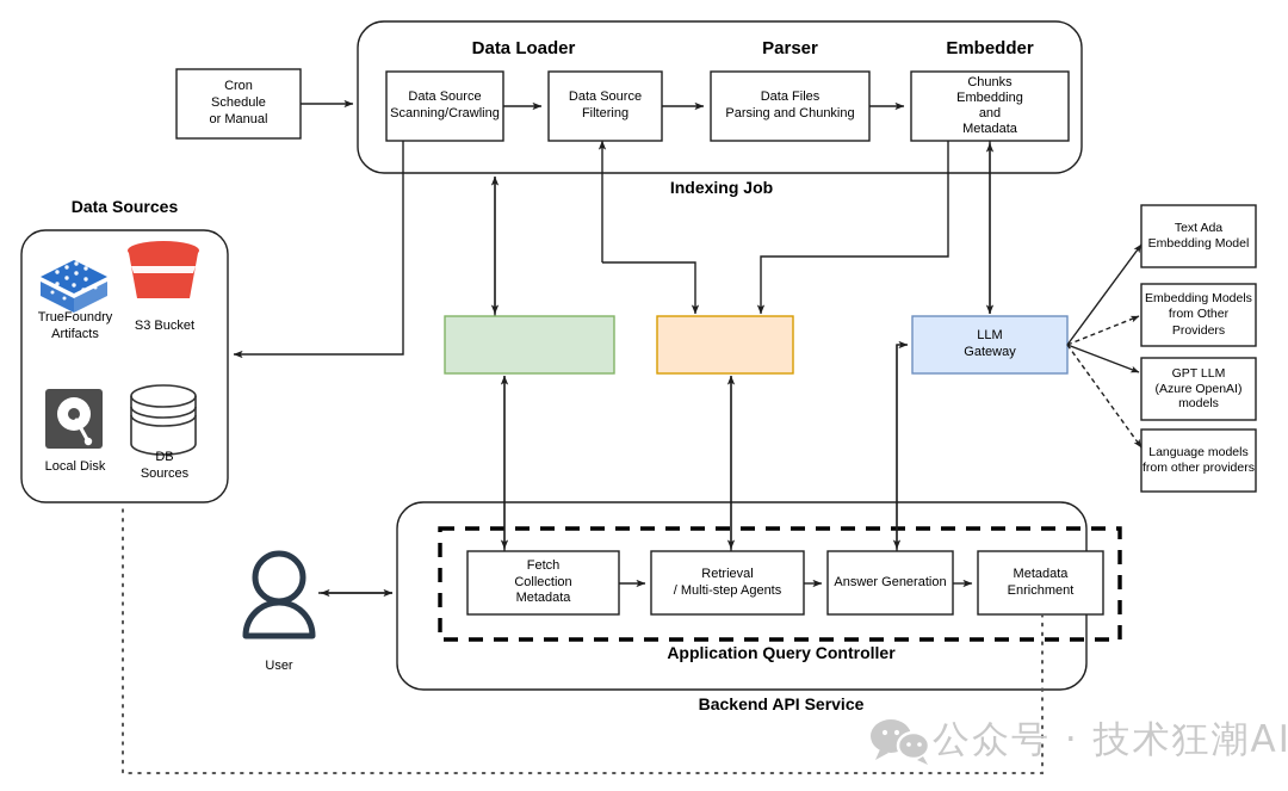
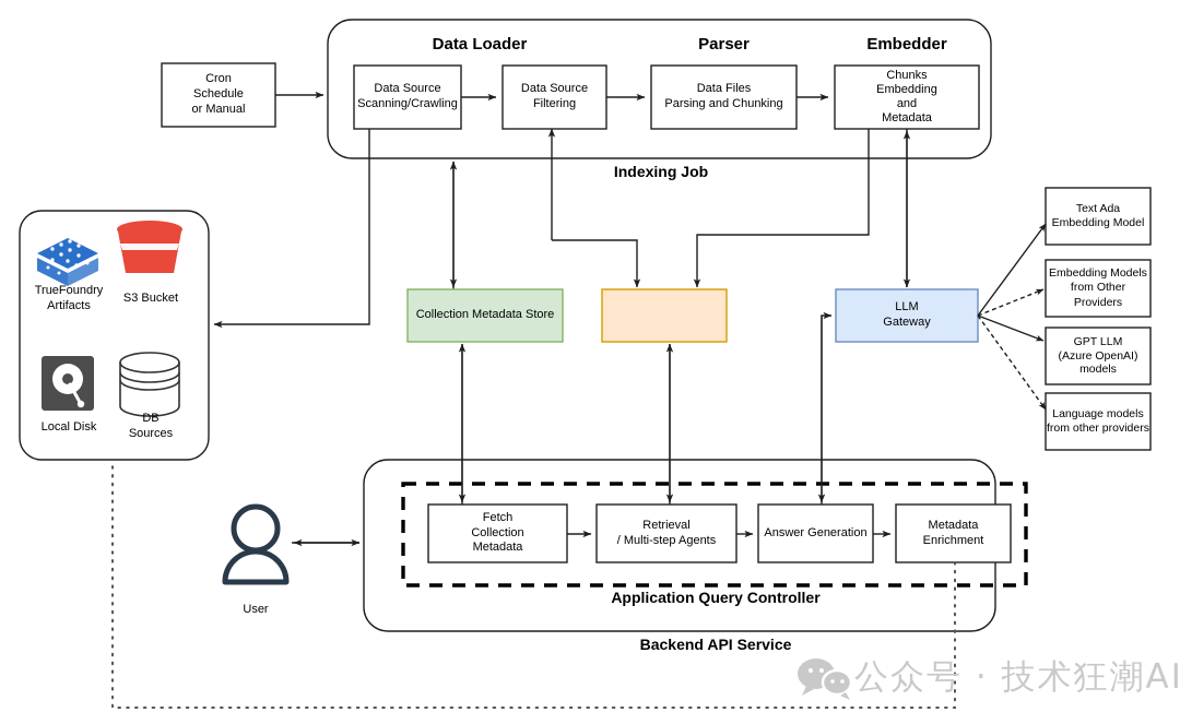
  Data Loader
  Parser
  Embedder
  Cron
  Schedule
  or Manual
  Data Source
  Scanning/Crawling
  Data Source
  Filtering
  Data Files
  Parsing and Chunking
  Chunks
  Embedding
  and
  Metadata
  Indexing Job
- Data Sources
  TrueFoundry
  Artifacts
  S3 Bucket
  Local Disk
  DB
  Sources
+ Collection Metadata Store
  LLM
  Gateway
  Text Ada
  Embedding Model
  Embedding Models
  from Other Providers
  GPT LLM
  (Azure OpenAI)
  models
  Language models
  from other providers
  Fetch
  Collection
  Metadata
  Retrieval
  / Multi-step Agents
  Answer Generation
  Metadata
  Enrichment
  Application Query Controller
  Backend API Service
  User
  公众号 · 技术狂潮AI
